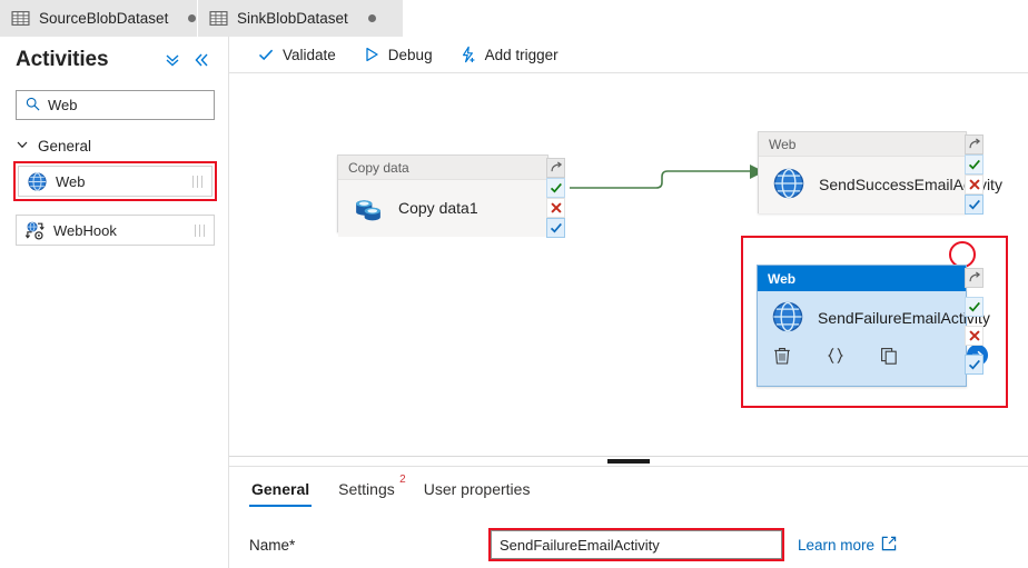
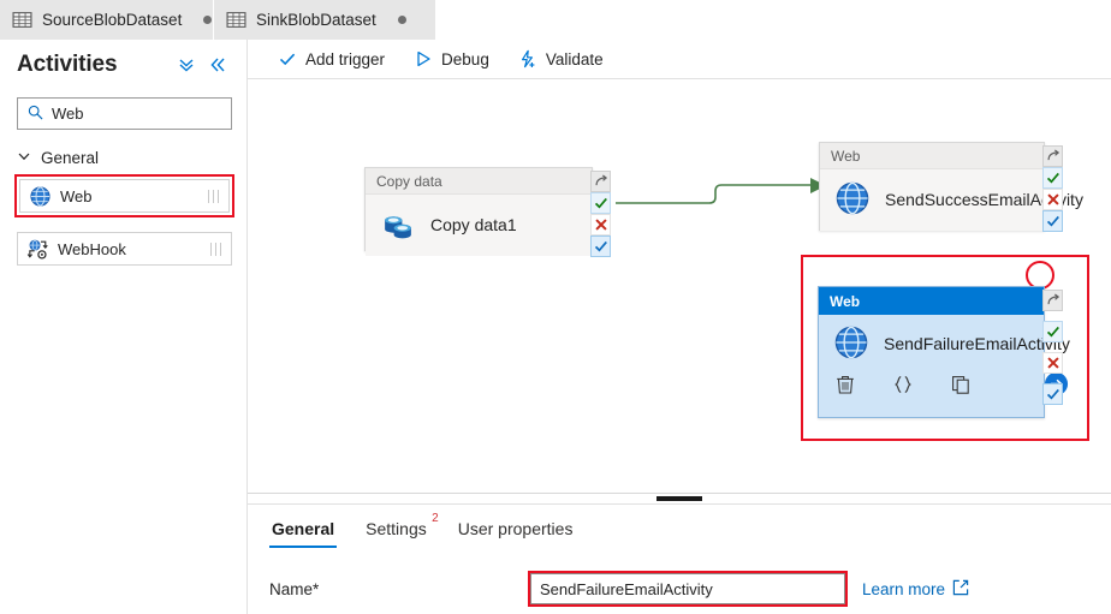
  SourceBlobDataset
  SinkBlobDataset
  Activities
  Web
  General
  Web
  WebHook
- Validate
+ Add trigger
  Debug
- Add trigger
+ Validate
  Copy data
  Copy data1
  Web
  SendSuccessEmailAity
  Web
  SendFailureEmailActy
  General
  Settings
  2
  User properties
  Name*
  SendFailureEmailActivity
  Learn more
